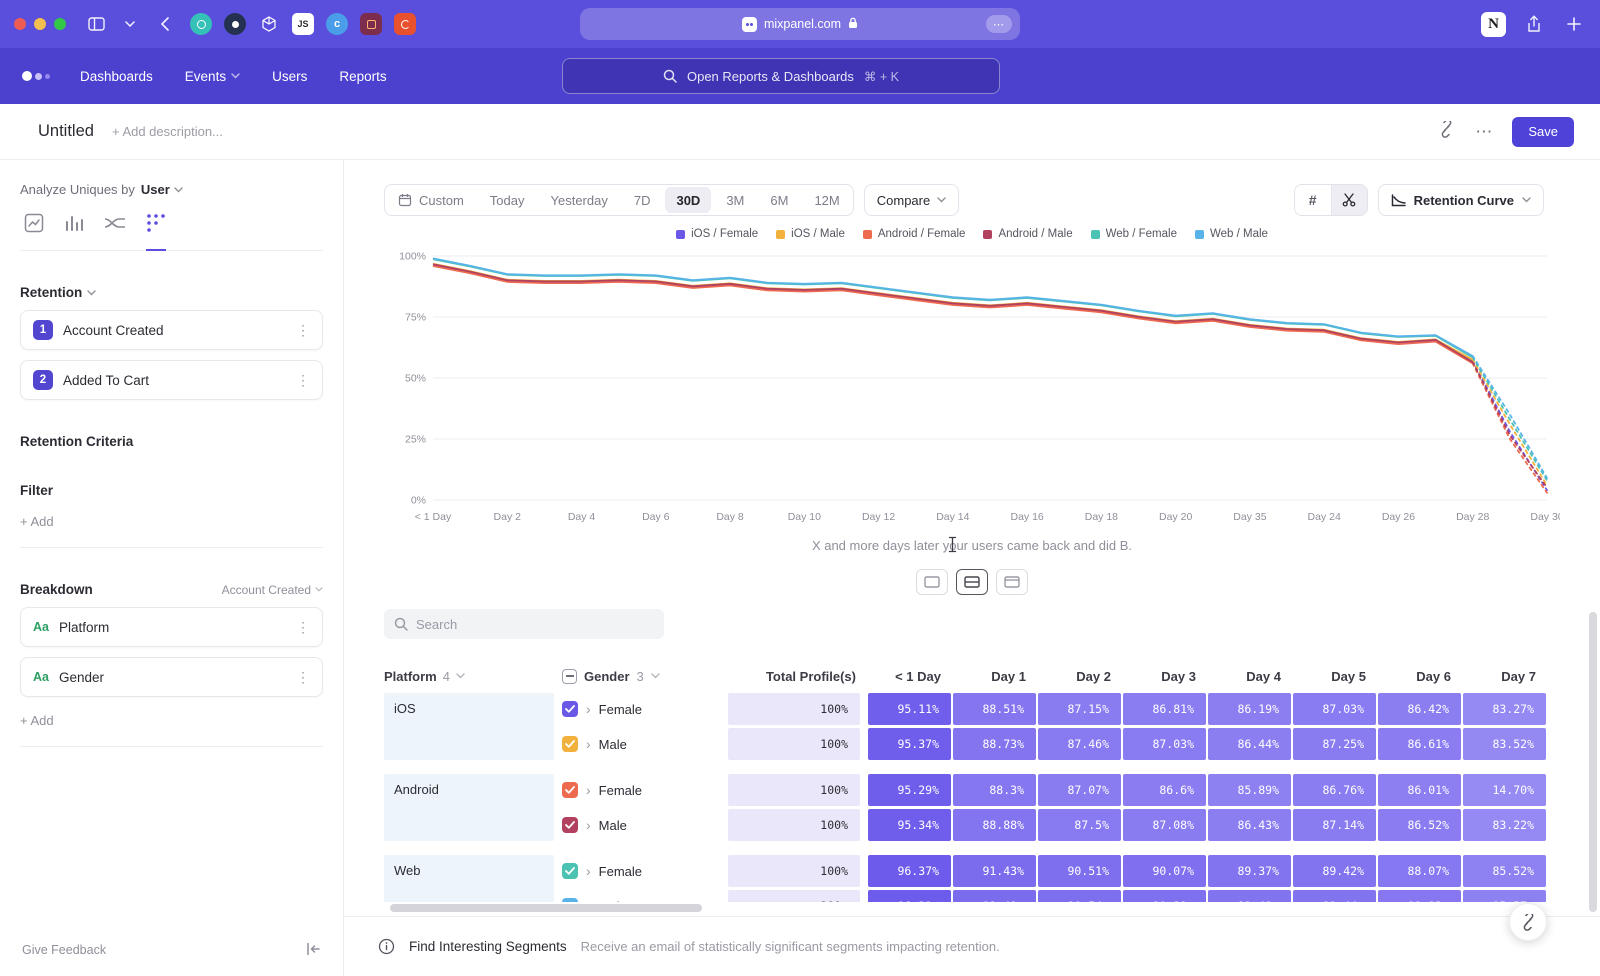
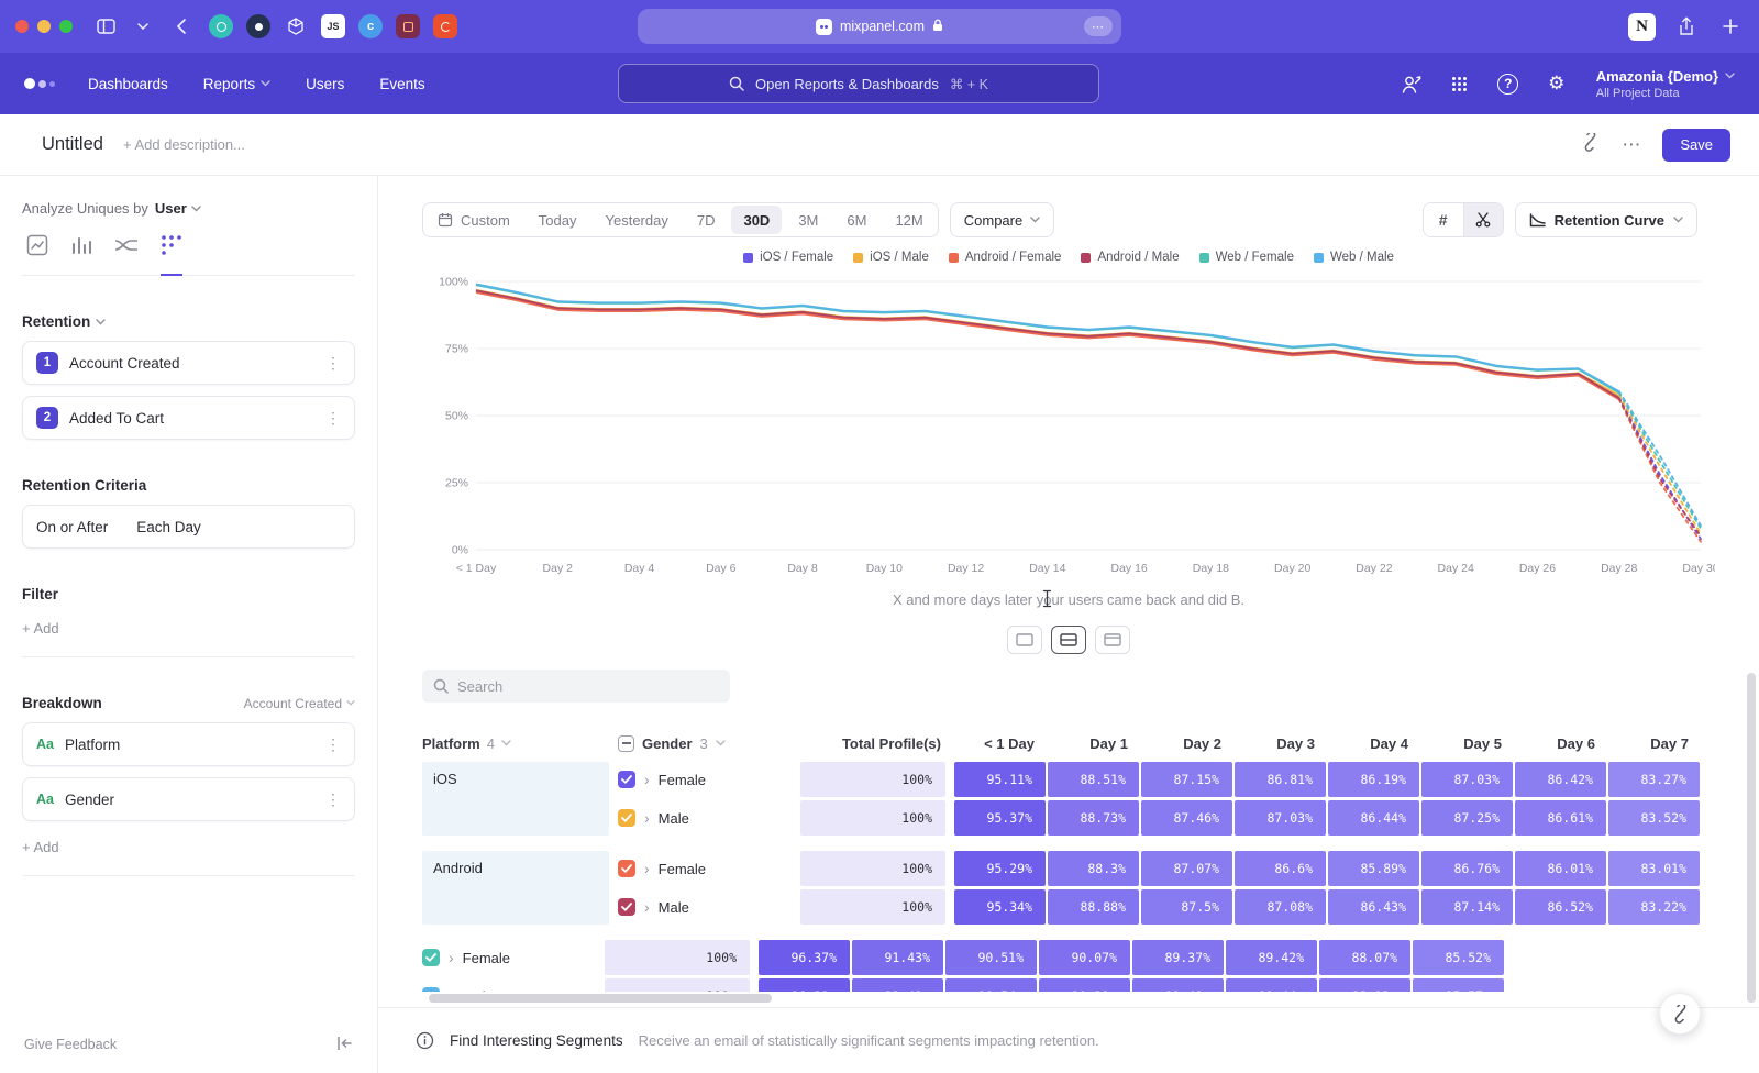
  JS
  c
  mixpanel.com
  ⋯
  N
  Dashboards
- Events
+ Reports
  Users
- Reports
+ Events
  Open Reports & Dashboards
  ⌘ + K
+ ?
+ ⚙
+ Amazonia {Demo}
+ All Project Data
  Untitled
  + Add description...
  ⋯
  Save
  Analyze Uniques by
  User
  Retention
  1
  Account Created
  ⋮
  2
  Added To Cart
  ⋮
  Retention Criteria
+ On or After
+ Each Day
  Filter
  + Add
  Breakdown
  Account Created
  Aa
  Platform
  ⋮
  Aa
  Gender
  ⋮
  + Add
  Give Feedback
  Custom
  Today
  Yesterday
  7D
  30D
  3M
  6M
  12M
  Compare
  #
  Retention Curve
  iOS / Female
  iOS / Male
  Android / Female
  Android / Male
  Web / Female
  Web / Male
  100%
  75%
  50%
  25%
  0%
  < 1 Day
  Day 2
  Day 4
  Day 6
  Day 8
  Day 10
  Day 12
  Day 14
  Day 16
  Day 18
  Day 20
- Day 35
+ Day 22
  Day 24
  Day 26
  Day 28
  Day 3
  X and more days later yur users came back and did B.
  Search
  Platform
  4
  Gender
  3
  Total Profile(s)
  < 1 Day
  Day 1
  Day 2
  Day 3
  Day 4
  Day 5
  Day 6
  Day 7
  iOS
  ›
  Female
  100%
  95.11%
  88.51%
  87.15%
  86.81%
  86.19%
  87.03%
  86.42%
  83.27%
  ›
  Male
  100%
  95.37%
  88.73%
  87.46%
  87.03%
  86.44%
  87.25%
  86.61%
  83.52%
  Android
  ›
  Female
  100%
  95.29%
  88.3%
  87.07%
  86.6%
  85.89%
  86.76%
  86.01%
- 14.70%
+ 83.01%
  ›
  Male
  100%
  95.34%
  88.88%
  87.5%
  87.08%
  86.43%
  87.14%
  86.52%
  83.22%
- Web
  ›
  Female
  100%
  96.37%
  91.43%
  90.51%
  90.07%
  89.37%
  89.42%
  88.07%
  85.52%
  Find Interesting Segments
  Receive an email of statistically significant segments impacting retention.
